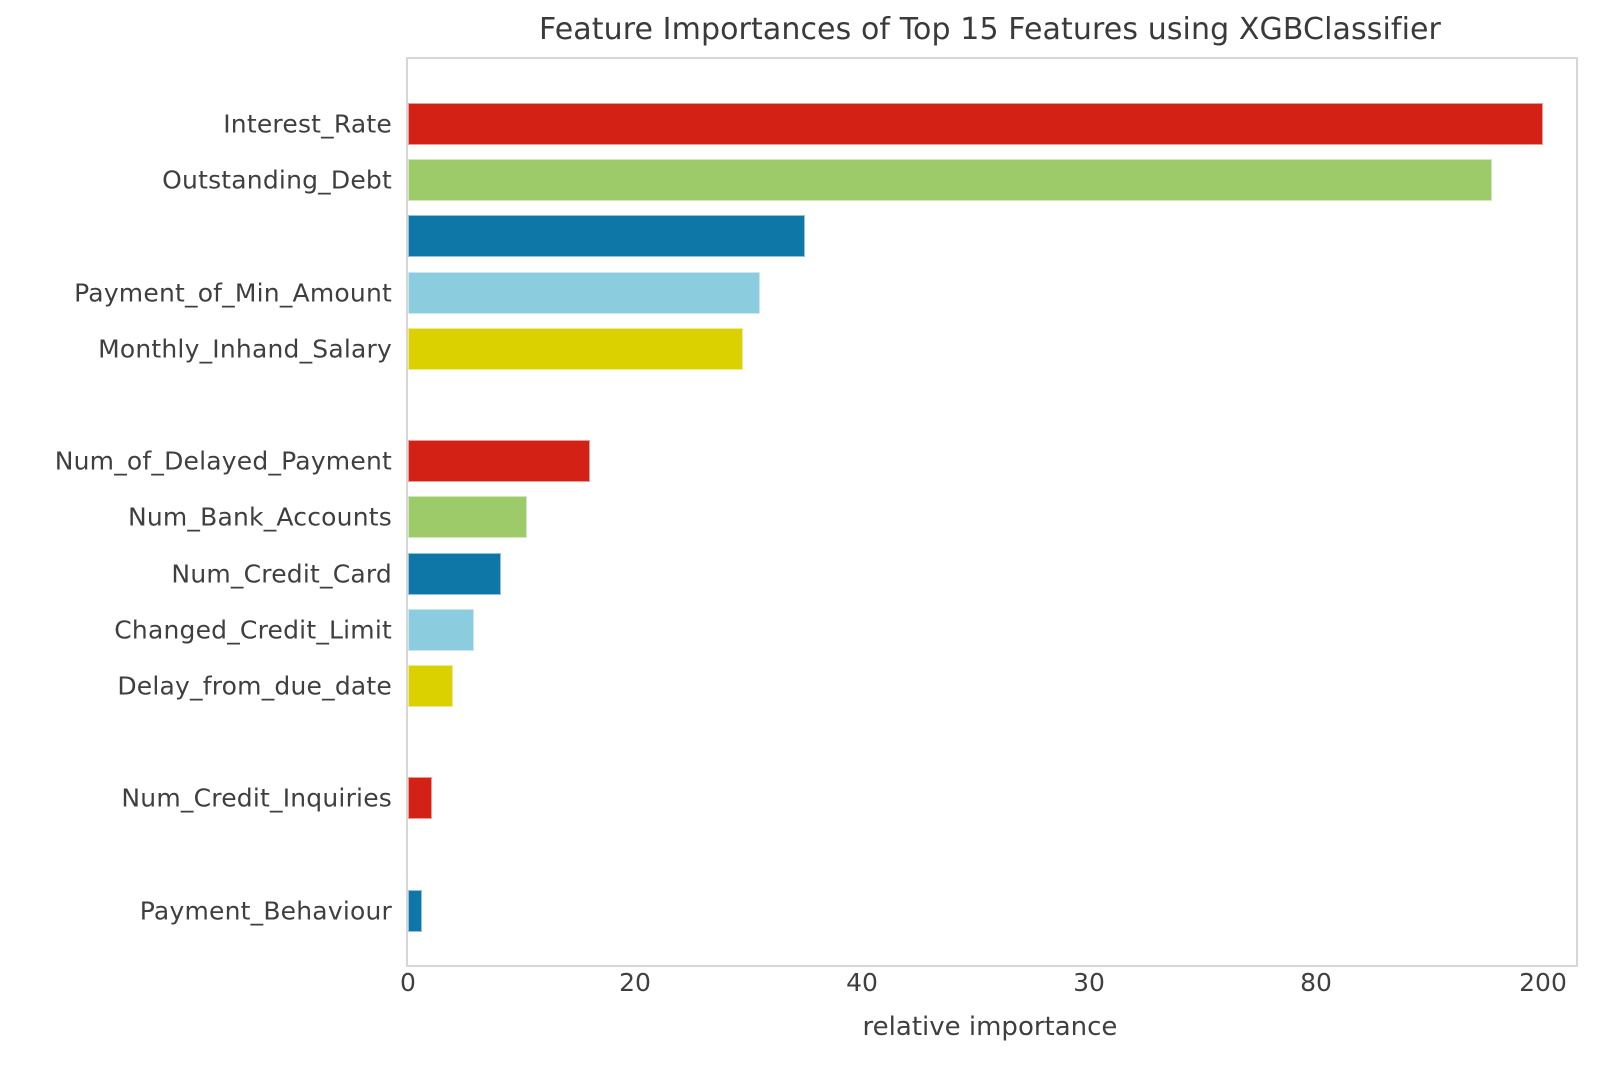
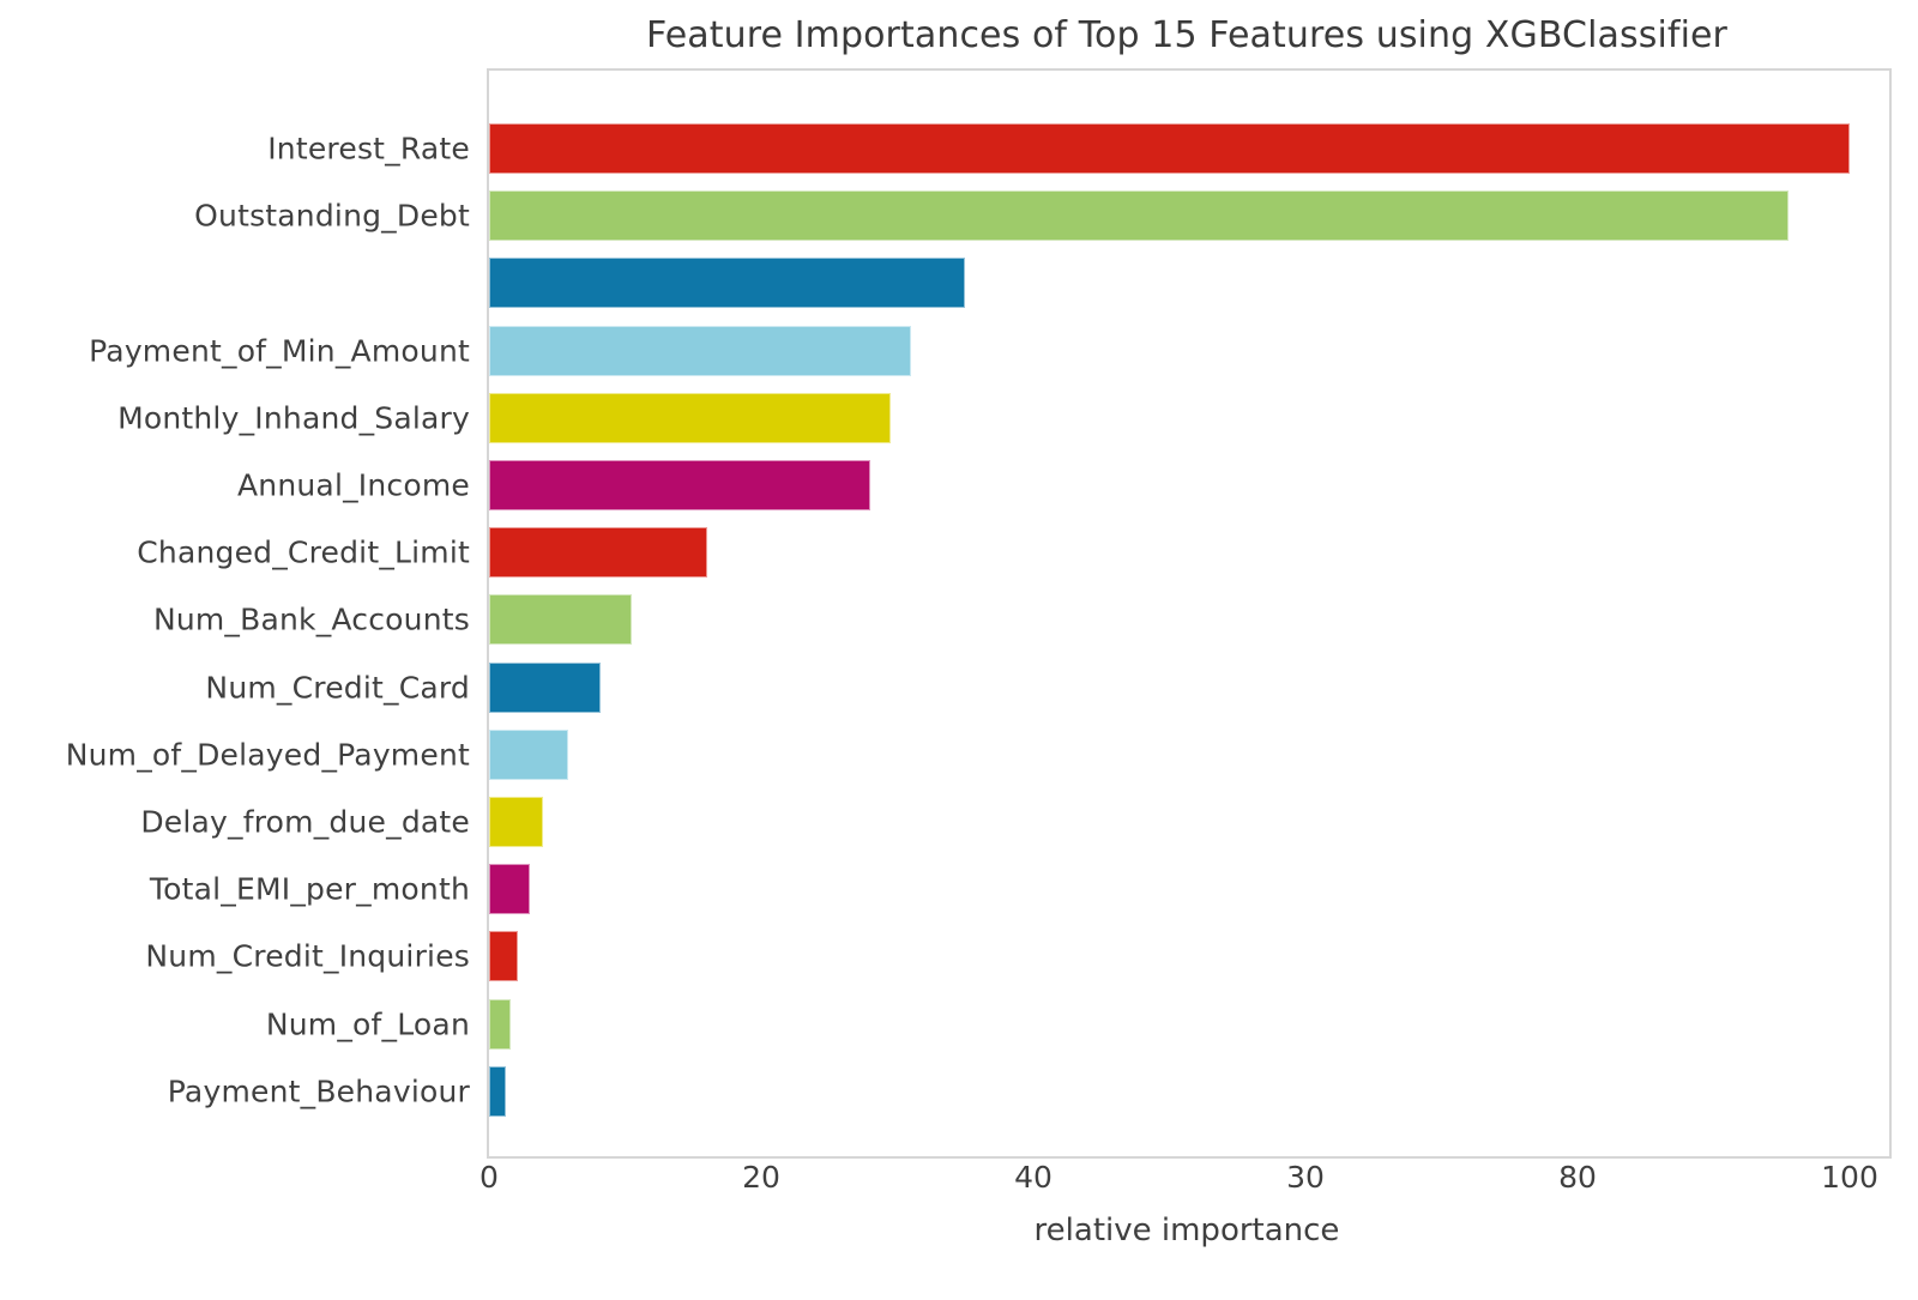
  Feature Importances of Top 15 Features using XGBClassifier
  Interest_Rate
  Outstanding_Debt
  Payment_of_Min_Amount
  Monthly_Inhand_Salary
+ Annual_Income
- Num_of_Delayed_Payment
+ Changed_Credit_Limit
  Num_Bank_Accounts
  Num_Credit_Card
- Changed_Credit_Limit
+ Num_of_Delayed_Payment
  Delay_from_due_date
+ Total_EMI_per_month
  Num_Credit_Inquiries
+ Num_of_Loan
  Payment_Behaviour
  0
  20
  40
  30
  80
- 200
+ 100
  relative importance
